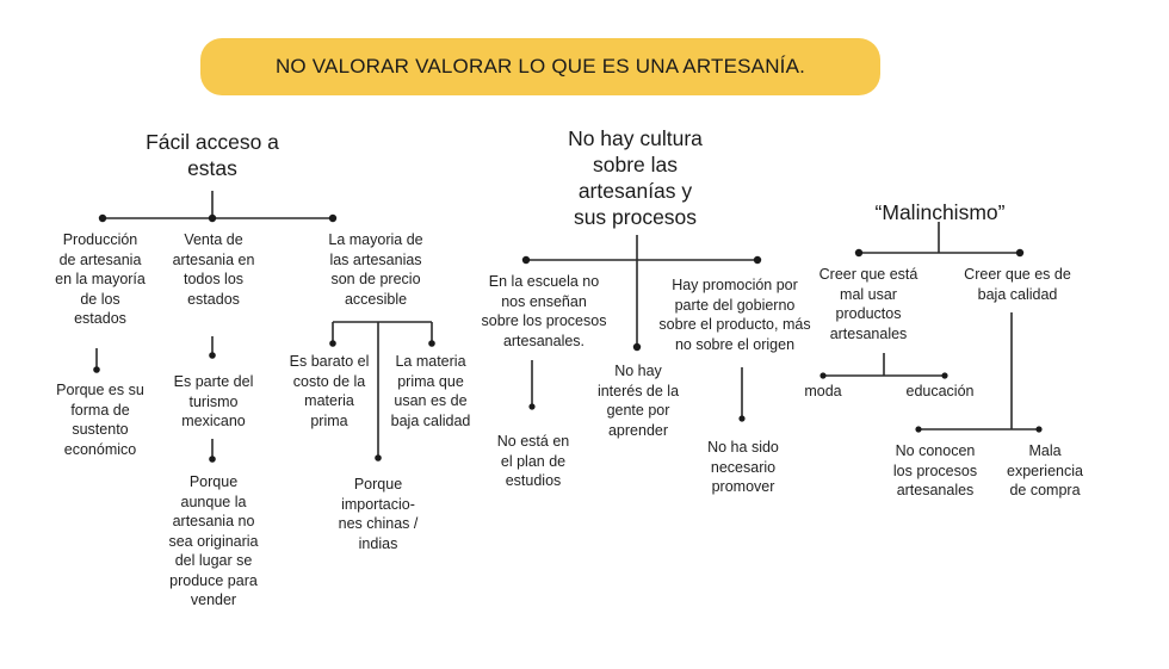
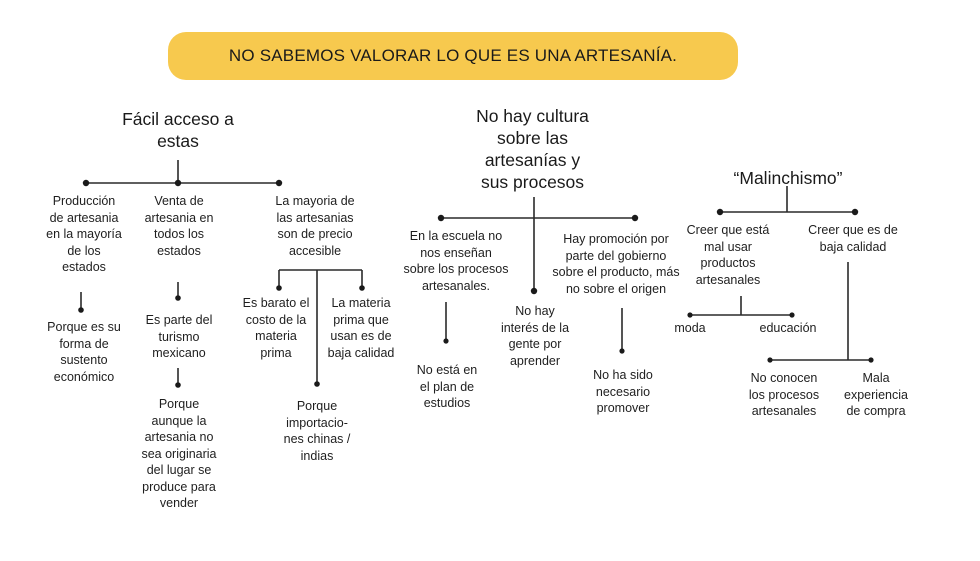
- NO VALORAR VALORAR LO QUE ES UNA ARTESANÍA.
+ NO SABEMOS VALORAR LO QUE ES UNA ARTESANÍA.
  Fácil acceso a
  estas
  Producción
  de artesania
  en la mayoría
  de los
  estados
  Porque es su
  forma de
  sustento
  económico
  Venta de
  artesania en
  todos los
  estados
  Es parte del
  turismo
  mexicano
  Porque
  aunque la
  artesania no
  sea originaria
  del lugar se
  produce para
  vender
  La mayoria de
  las artesanias
  son de precio
  accesible
  Es barato el
  costo de la
  materia
  prima
  La materia
  prima que
  usan es de
  baja calidad
  Porque
  importacio-
  nes chinas /
  indias
  No hay cultura
  sobre las
  artesanías y
  sus procesos
  En la escuela no
  nos enseñan
  sobre los procesos
  artesanales.
  No está en
  el plan de
  estudios
  No hay
  interés de la
  gente por
  aprender
  Hay promoción por
  parte del gobierno
  sobre el producto, más
  no sobre el origen
  No ha sido
  necesario
  promover
  “Malinchismo”
  Creer que está
  mal usar
  productos
  artesanales
  moda
  educación
  Creer que es de
  baja calidad
  No conocen
  los procesos
  artesanales
  Mala
  experiencia
  de compra
